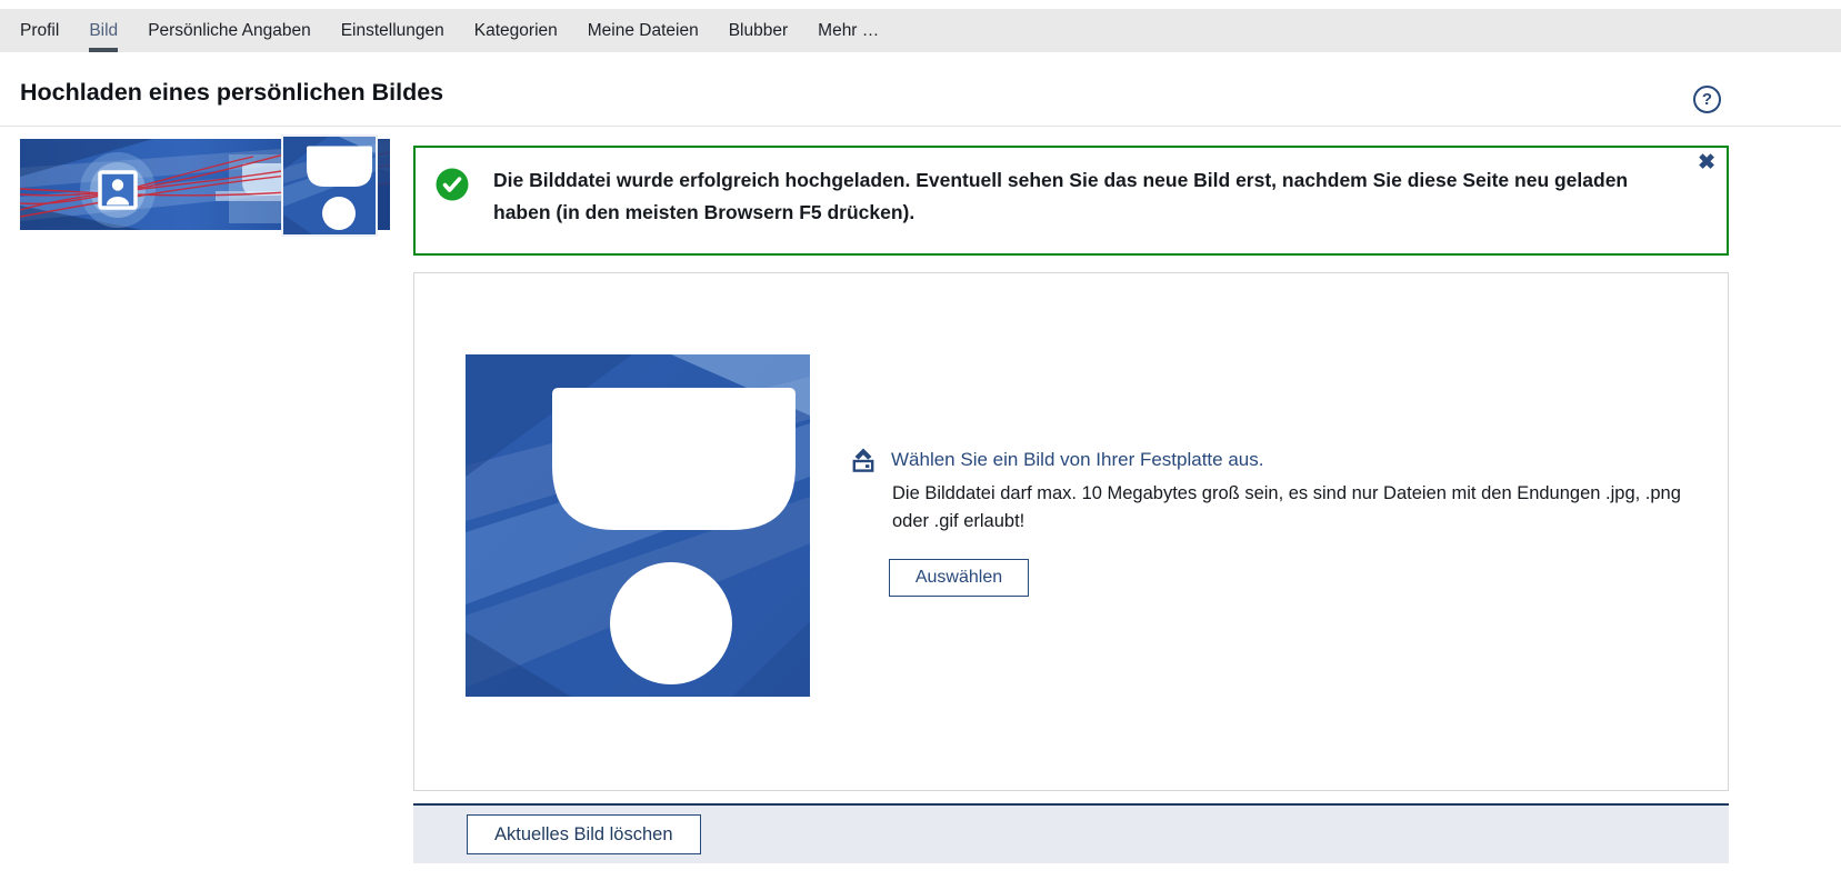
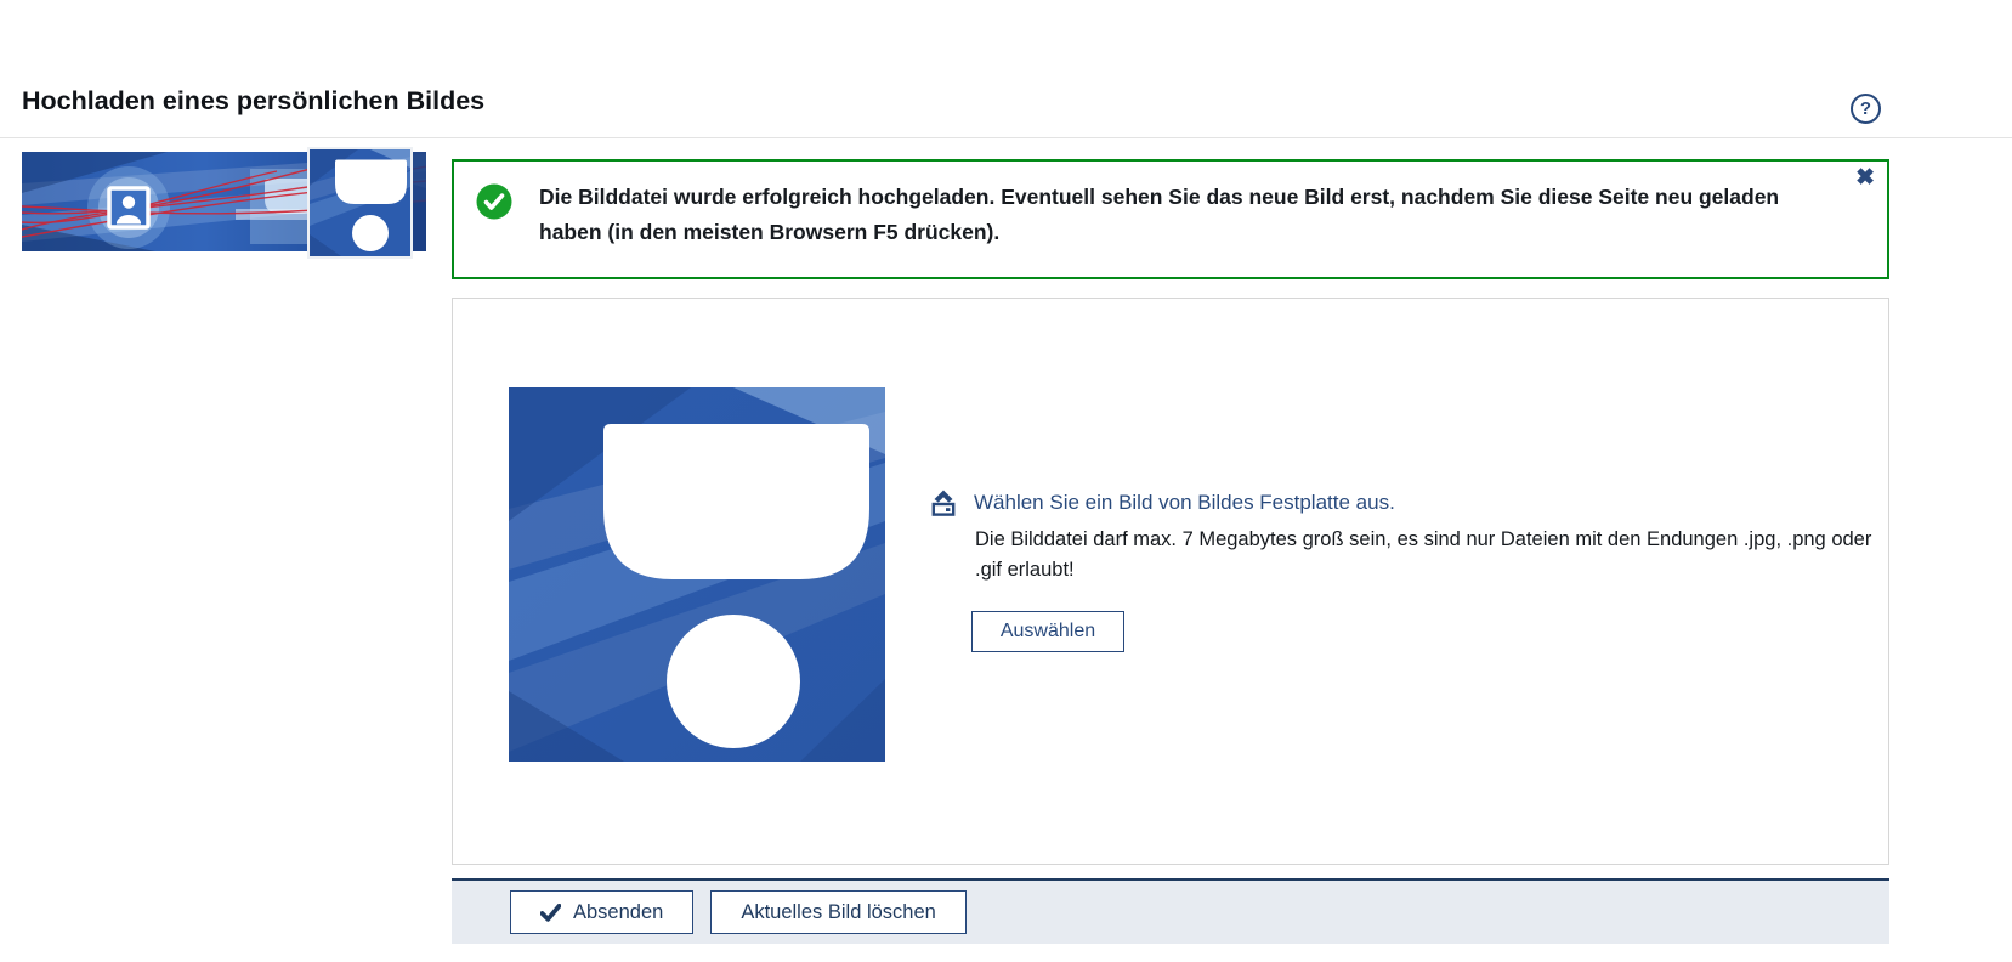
- Profil
- Bild
- Persönliche Angaben
- Einstellungen
- Kategorien
- Meine Dateien
- Blubber
- Mehr …
  Hochladen eines persönlichen Bildes
  ?
  Die Bilddatei wurde erfolgreich hochgeladen. Eventuell sehen Sie das neue Bild erst, nachdem Sie diese Seite neu geladen haben (in den meisten Browsern F5 drücken).
  ✖
- Wählen Sie ein Bild von Ihrer Festplatte aus.
+ Wählen Sie ein Bild von Bildes Festplatte aus.
- Die Bilddatei darf max. 10 Megabytes groß sein, es sind nur Dateien mit den Endungen .jpg, .png oder .gif erlaubt!
+ Die Bilddatei darf max. 7 Megabytes groß sein, es sind nur Dateien mit den Endungen .jpg, .png oder .gif erlaubt!
  Auswählen
+ Absenden
  Aktuelles Bild löschen
